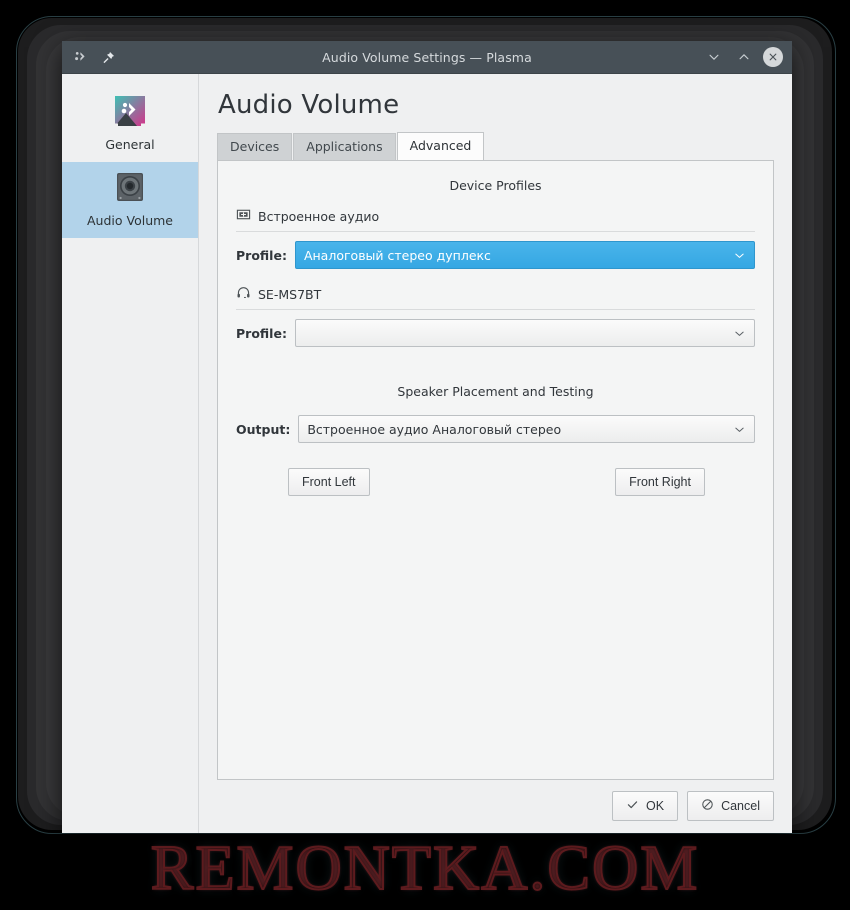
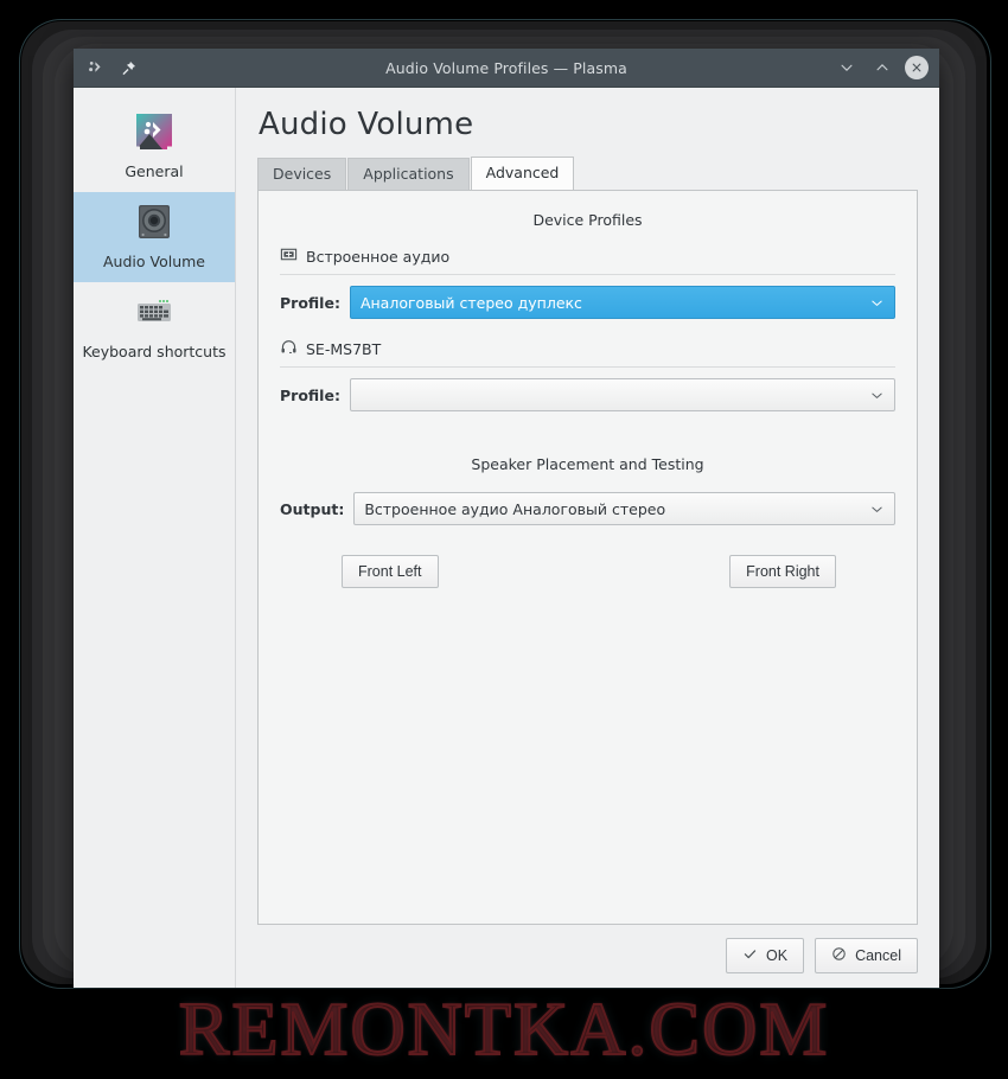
- Audio Volume Settings — Plasma
+ Audio Volume Profiles — Plasma
  General
  Audio Volume
+ Keyboard shortcuts
  Audio Volume
  Devices
  Applications
  Advanced
  Device Profiles
  Встроенное аудио
  Profile:
  Аналоговый стерео дуплекс
  SE-MS7BT
  Profile:
  Speaker Placement and Testing
  Output:
  Встроенное аудио Аналоговый стерео
  Front Left
  Front Right
  OK
  Cancel
  REMONTKA.COM
